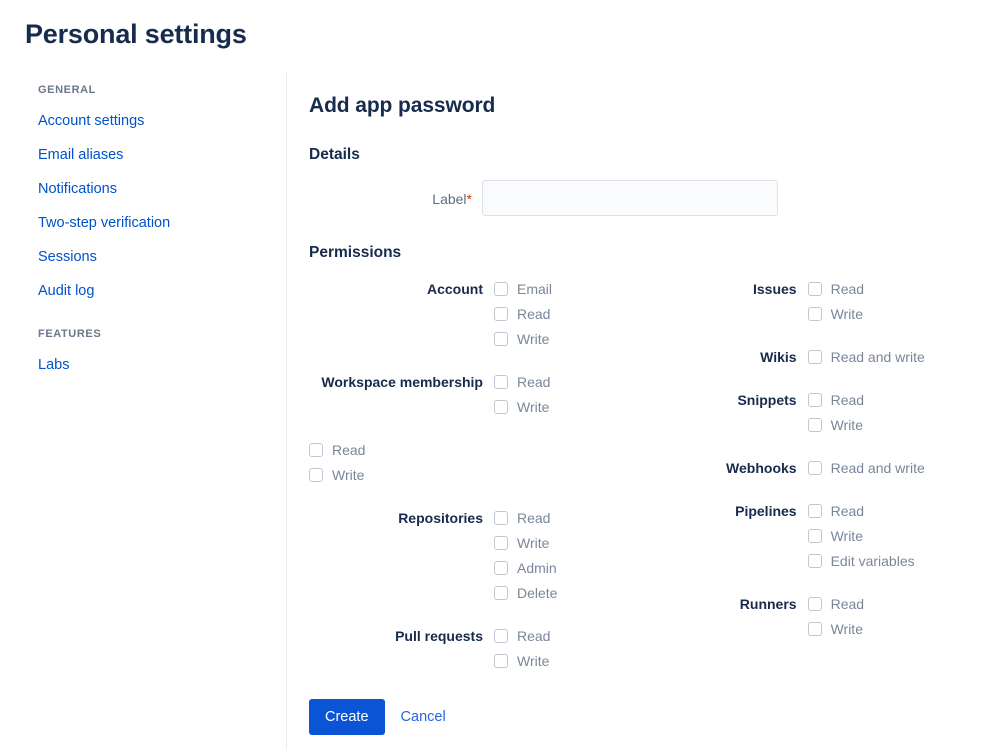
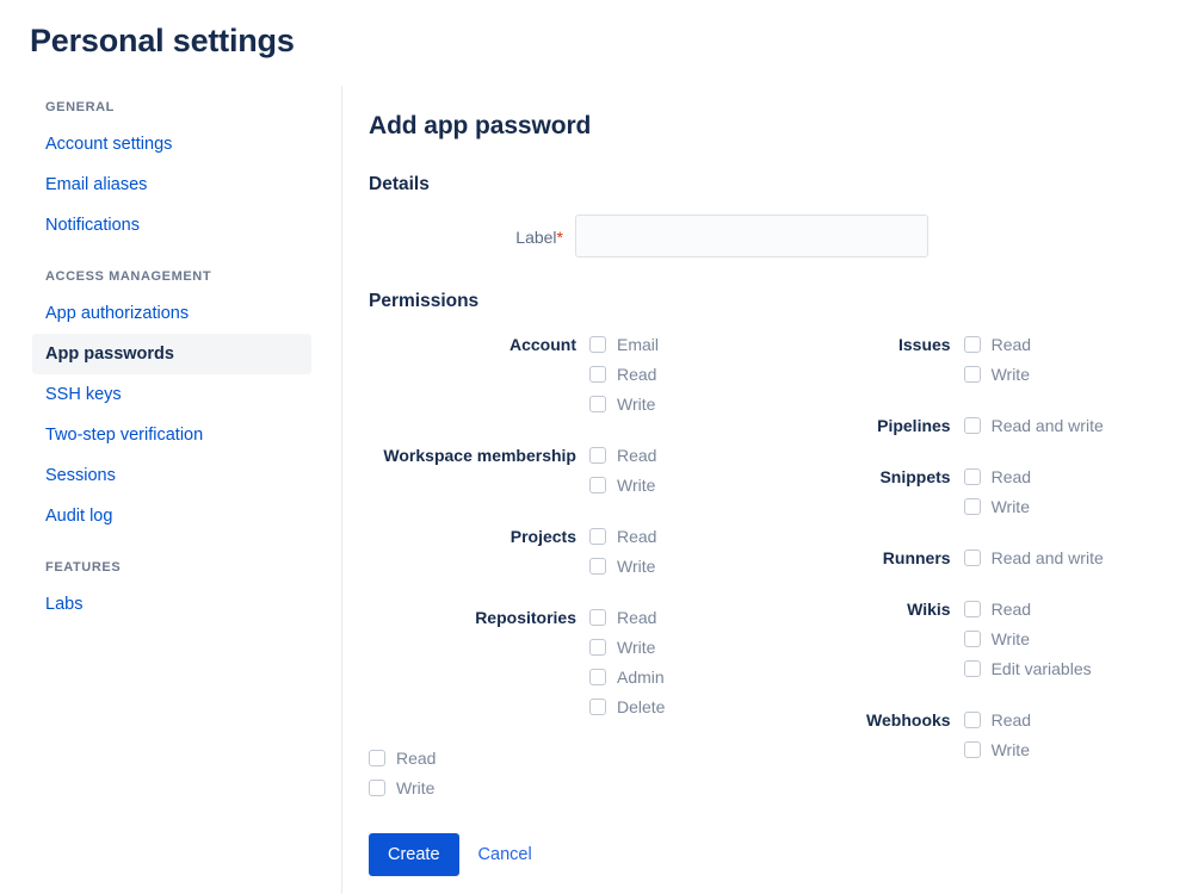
  Personal settings
  GENERAL
  Account settings
  Email aliases
  Notifications
+ ACCESS MANAGEMENT
+ App authorizations
+ App passwords
+ SSH keys
  Two-step verification
  Sessions
  Audit log
  FEATURES
  Labs
  Add app password
  Details
  Label*
  Permissions
  Account
  Email
  Read
  Write
  Workspace membership
  Read
  Write
+ Projects
  Read
  Write
  Repositories
  Read
  Write
  Admin
  Delete
- Pull requests
  Read
  Write
  Issues
  Read
  Write
- Wikis
+ Pipelines
  Read and write
  Snippets
  Read
  Write
- Webhooks
+ Runners
  Read and write
- Pipelines
+ Wikis
  Read
  Write
  Edit variables
- Runners
+ Webhooks
  Read
  Write
  Create
  Cancel
